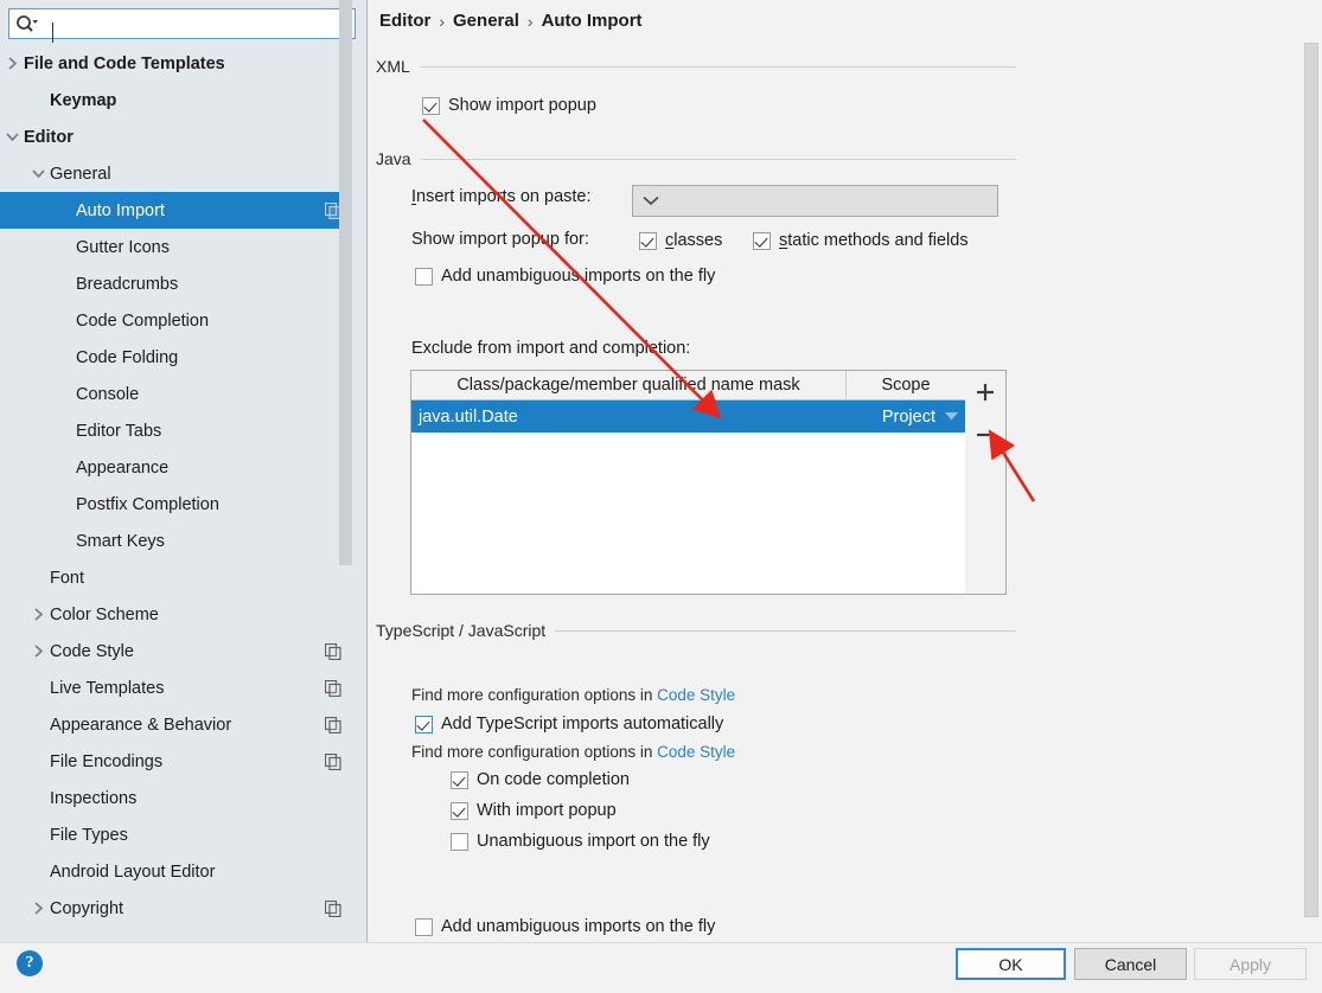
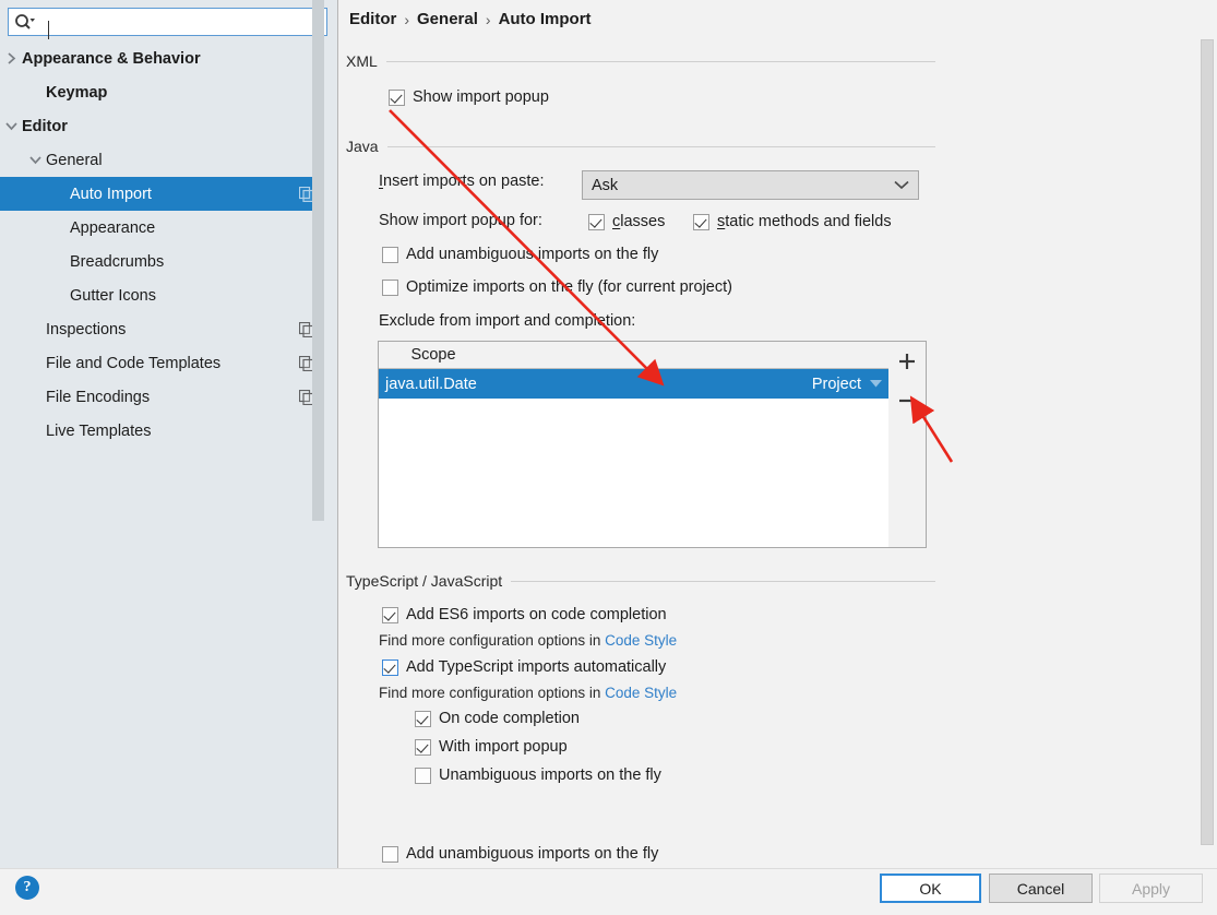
- File and Code Templates
+ Appearance & Behavior
  Keymap
  Editor
  General
  Auto Import
- Gutter Icons
+ Appearance
  Breadcrumbs
- Code Completion
- Code Folding
- Console
- Editor Tabs
- Appearance
+ Gutter Icons
- Postfix Completion
- Smart Keys
- Font
- Color Scheme
- Code Style
- Live Templates
+ Inspections
- Appearance & Behavior
+ File and Code Templates
  File Encodings
- Inspections
+ Live Templates
- File Types
- Android Layout Editor
- Copyright
  Editor
  ›
  General
  ›
  Auto Import
  XML
  Show import popup
  Java
  Insert impots on paste:
+ Ask
  Show import popup for:
  classes
  static methods and fields
  Add unambiguous imports on the fly
+ Optimize imports on the fly (for current project)
  Exclude from import and compltion:
- Class/package/member qualified name mask
  Scope
  java.util.Date
  Project
  TypeScript / JavaScript
+ Add ES6 imports on code completion
  Find more configuration options in Code Style
  Add TypeScript imports automatically
  Find more configuration options in Code Style
  On code completion
  With import popup
- Unambiguous import on the fly
+ Unambiguous imports on the fly
  Add unambiguous imports on the fly
  ?
  OK
  Cancel
  Apply
